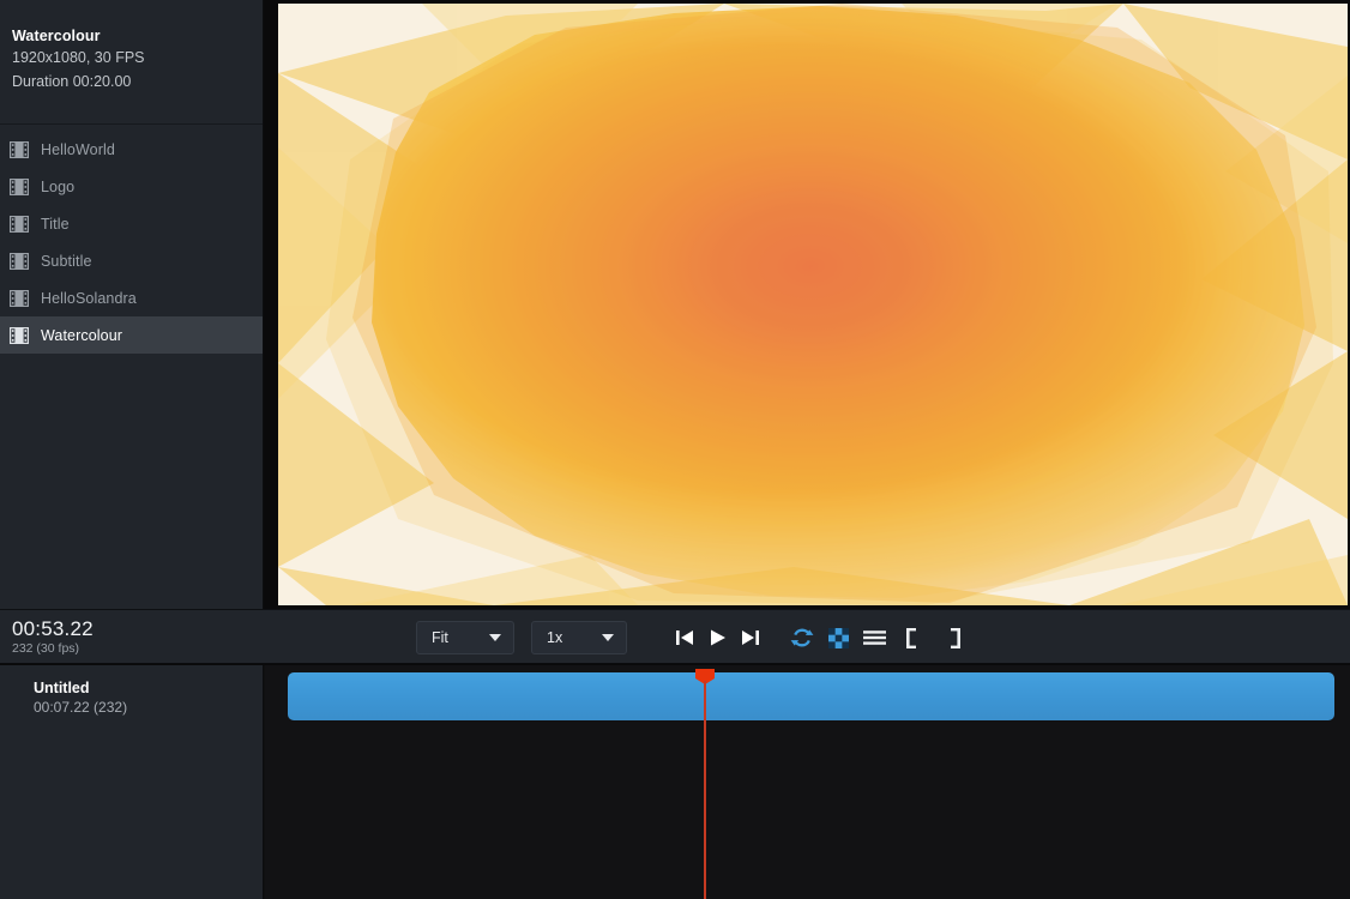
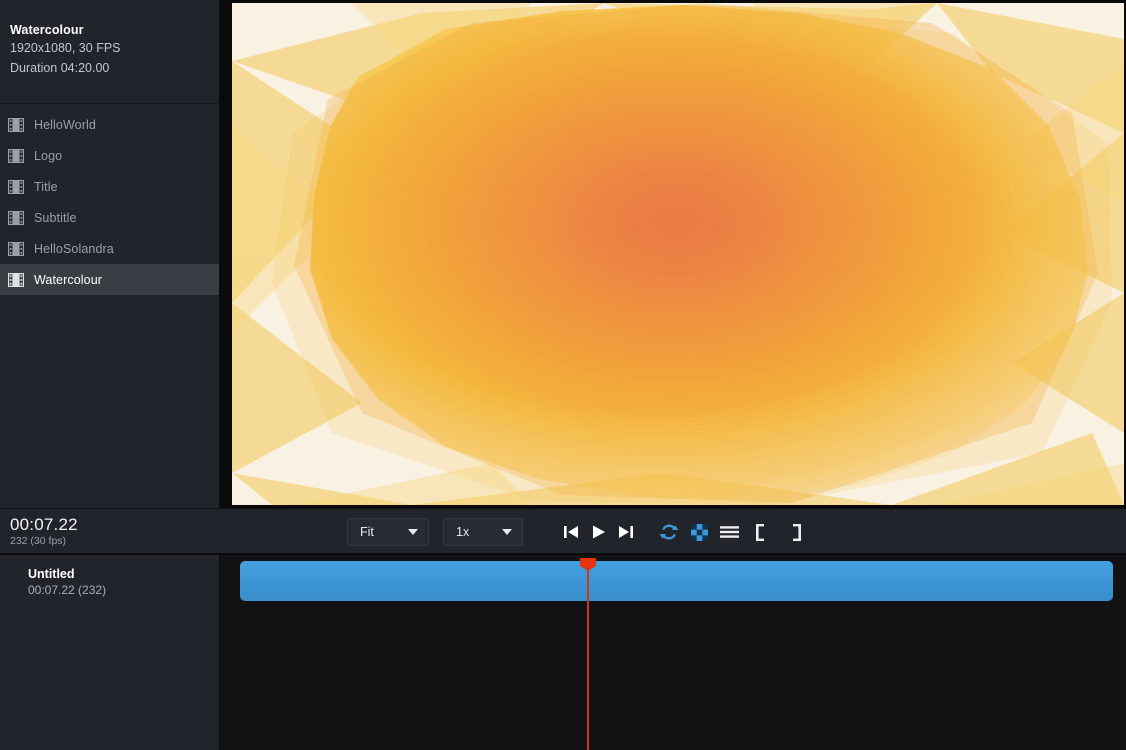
  Watercolour
  1920x1080, 30 FPS
- Duration 00:20.00
+ Duration 04:20.00
  HelloWorld
  Logo
  Title
  Subtitle
  HelloSolandra
  Watercolour
- 00:53.22
+ 00:07.22
  232 (30 fps)
  Fit
  1x
  Untitled
  00:07.22 (232)
